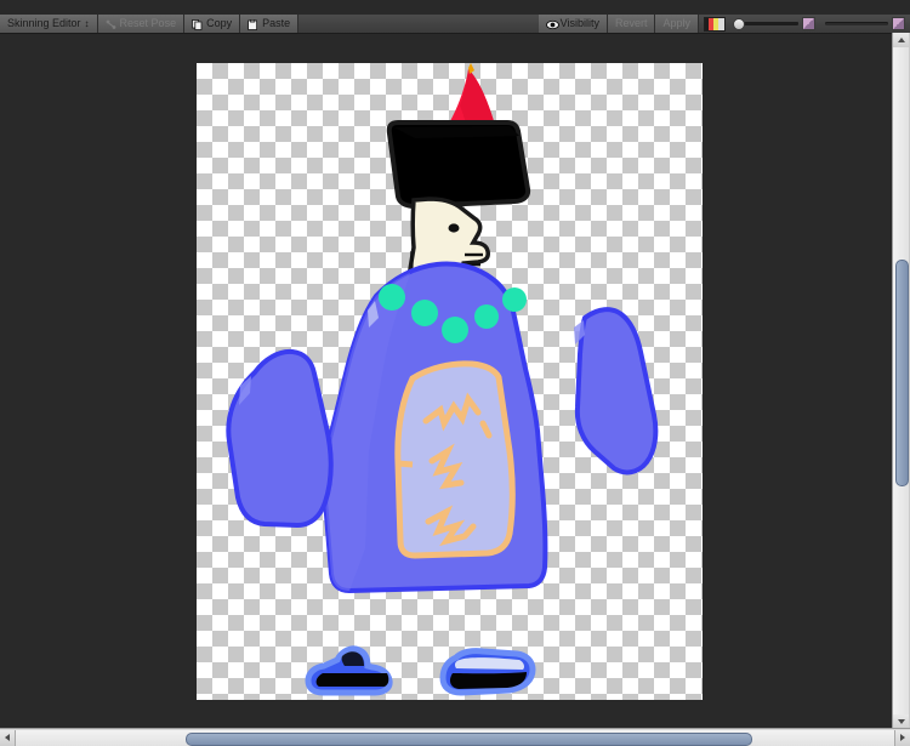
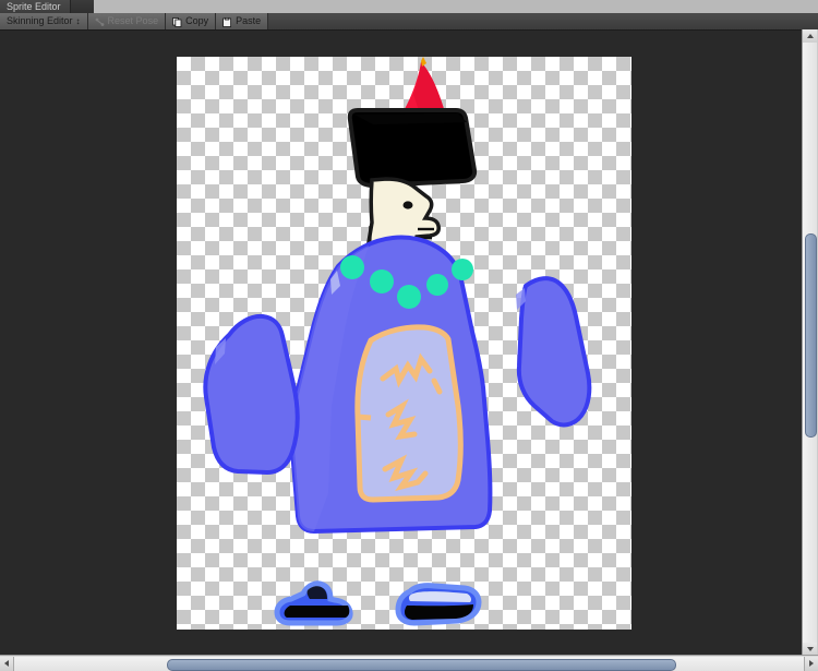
+ Sprite Editor
  Skinning Editor
  ↕
  Reset Pose
  Copy
  Paste
- Visibility
- Revert
- Apply
